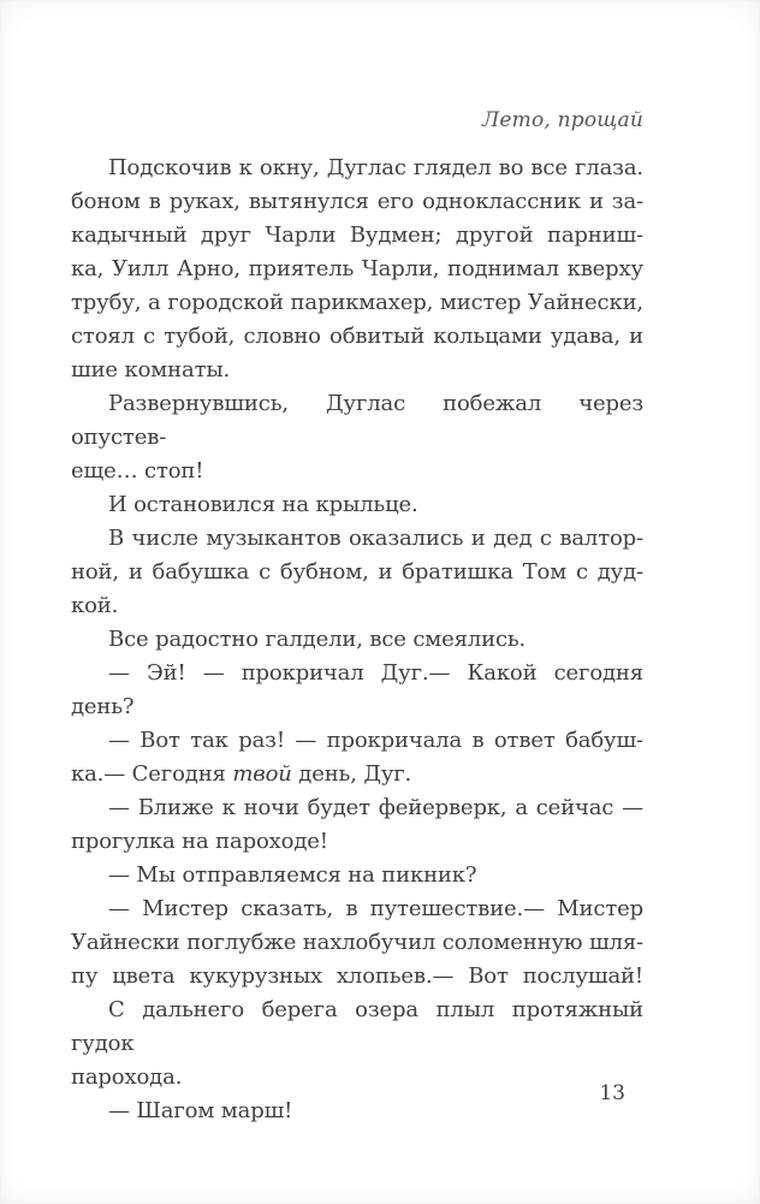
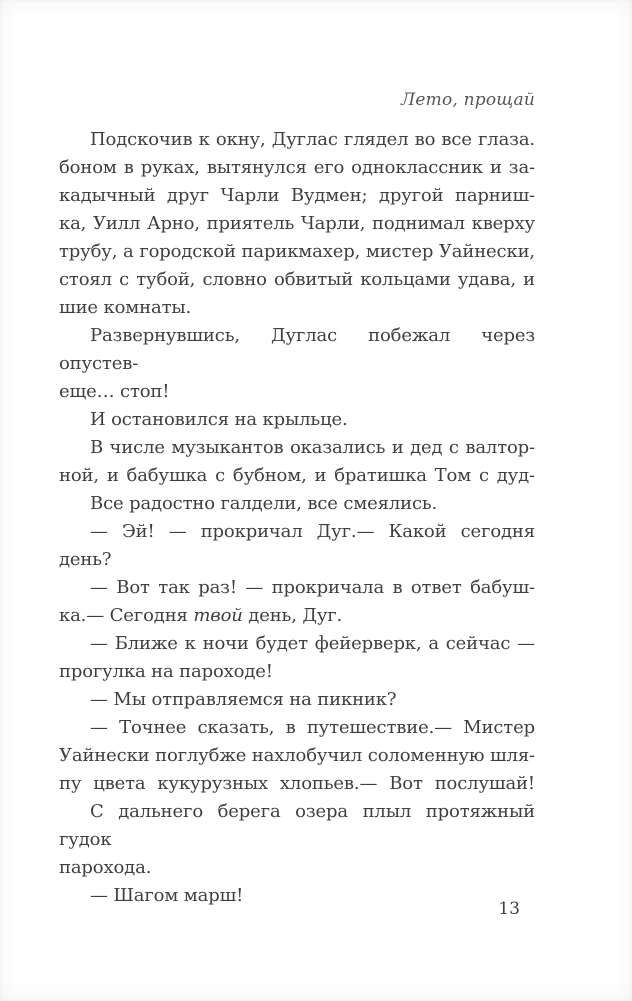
  Лето, прощай
  Подскочив к окну, Дуглас глядел во все глаза.
  боном в руках, вытянулся его одноклассник и за-
  кадычный друг Чарли Вудмен; другой парниш-
  ка, Уилл Арно, приятель Чарли, поднимал кверху
  трубу, а городской парикмахер, мистер Уайнески,
  стоял с тубой, словно обвитый кольцами удава, и
  шие комнаты.
  Развернувшись, Дуглас побежал через опустев-
  еще… стоп!
  И остановился на крыльце.
  В числе музыкантов оказались и дед с валтор-
  ной, и бабушка с бубном, и братишка Том с дуд-
- кой.
  Все радостно галдели, все смеялись.
  — Эй! — прокричал Дуг.— Какой сегодня день?
  — Вот так раз! — прокричала в ответ бабуш-
  ка.— Сегодня твой день, Дуг.
  — Ближе к ночи будет фейерверк, а сейчас —
  прогулка на пароходе!
  — Мы отправляемся на пикник?
- — Мистер сказать, в путешествие.— Мистер
+ — Точнее сказать, в путешествие.— Мистер
  Уайнески поглубже нахлобучил соломенную шля-
  пу цвета кукурузных хлопьев.— Вот послушай!
  С дальнего берега озера плыл протяжный гудок
  парохода.
  — Шагом марш!
  13
